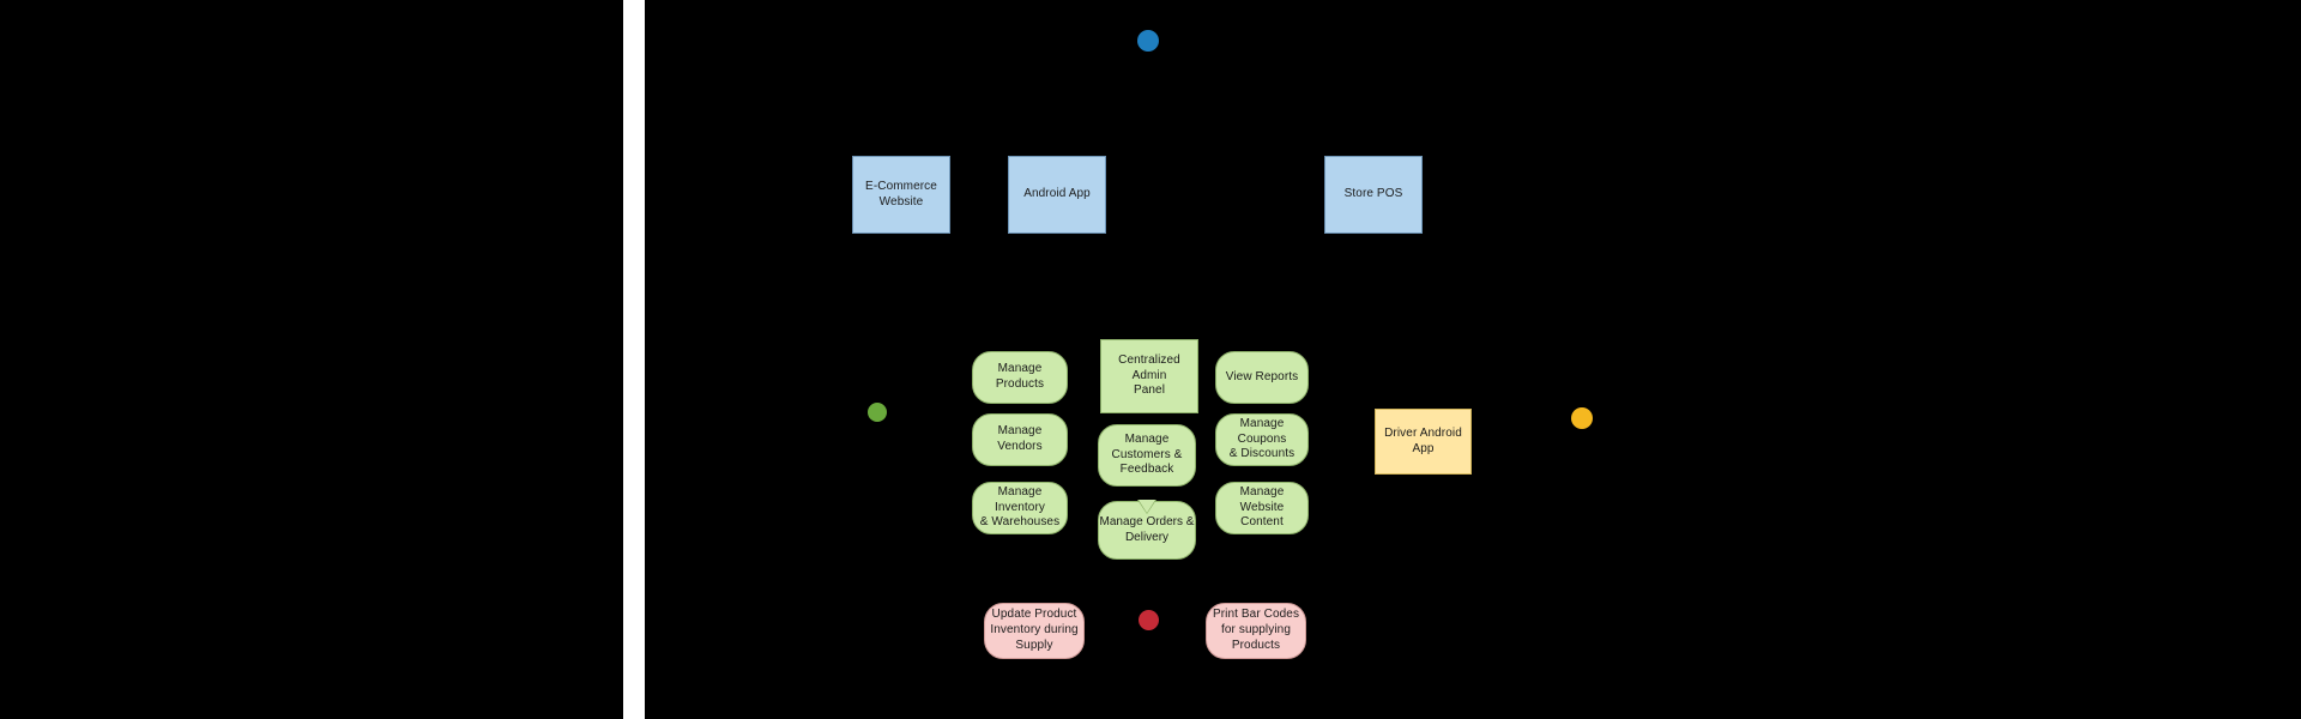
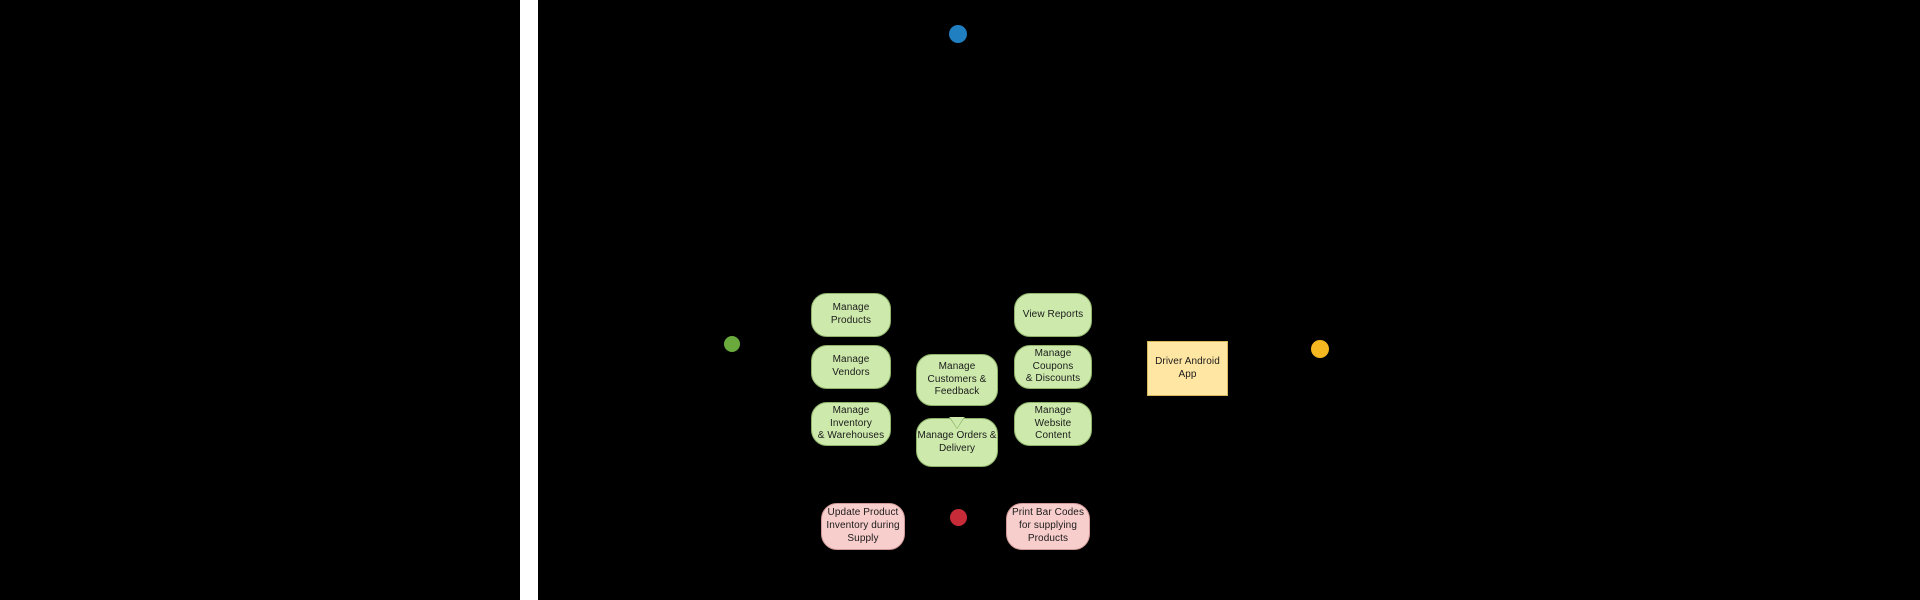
- E-Commerce
- Website
- Android App
- Store POS
- Centralized Admin
- Panel
  Manage Products
  Manage Vendors
  Manage Inventory
  & Warehouses
  View Reports
  Manage Coupons
  & Discounts
  Manage Website
  Content
  Manage
  Customers &
  Feedback
  Manage Orders &
  Delivery
  Driver Android
  App
  Update Product
  Inventory during
  Supply
  Print Bar Codes
  for supplying
  Products
